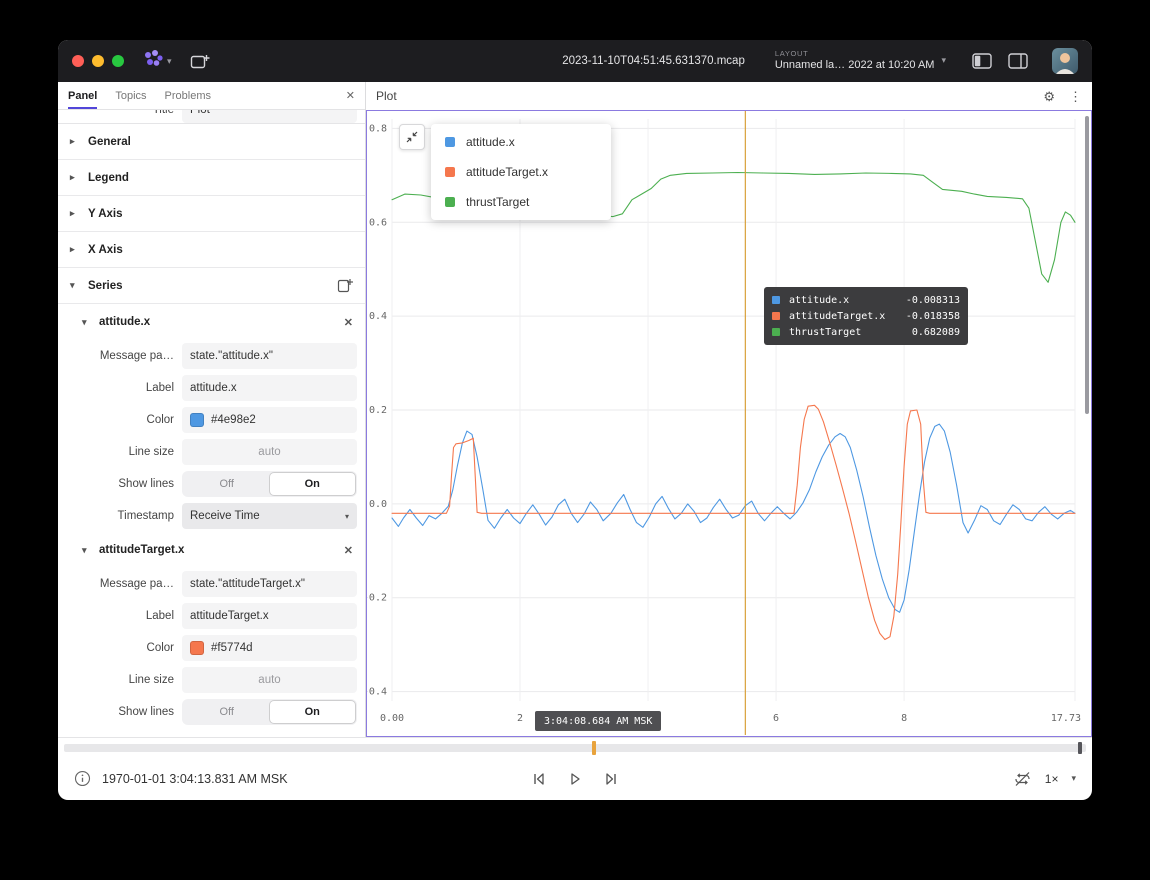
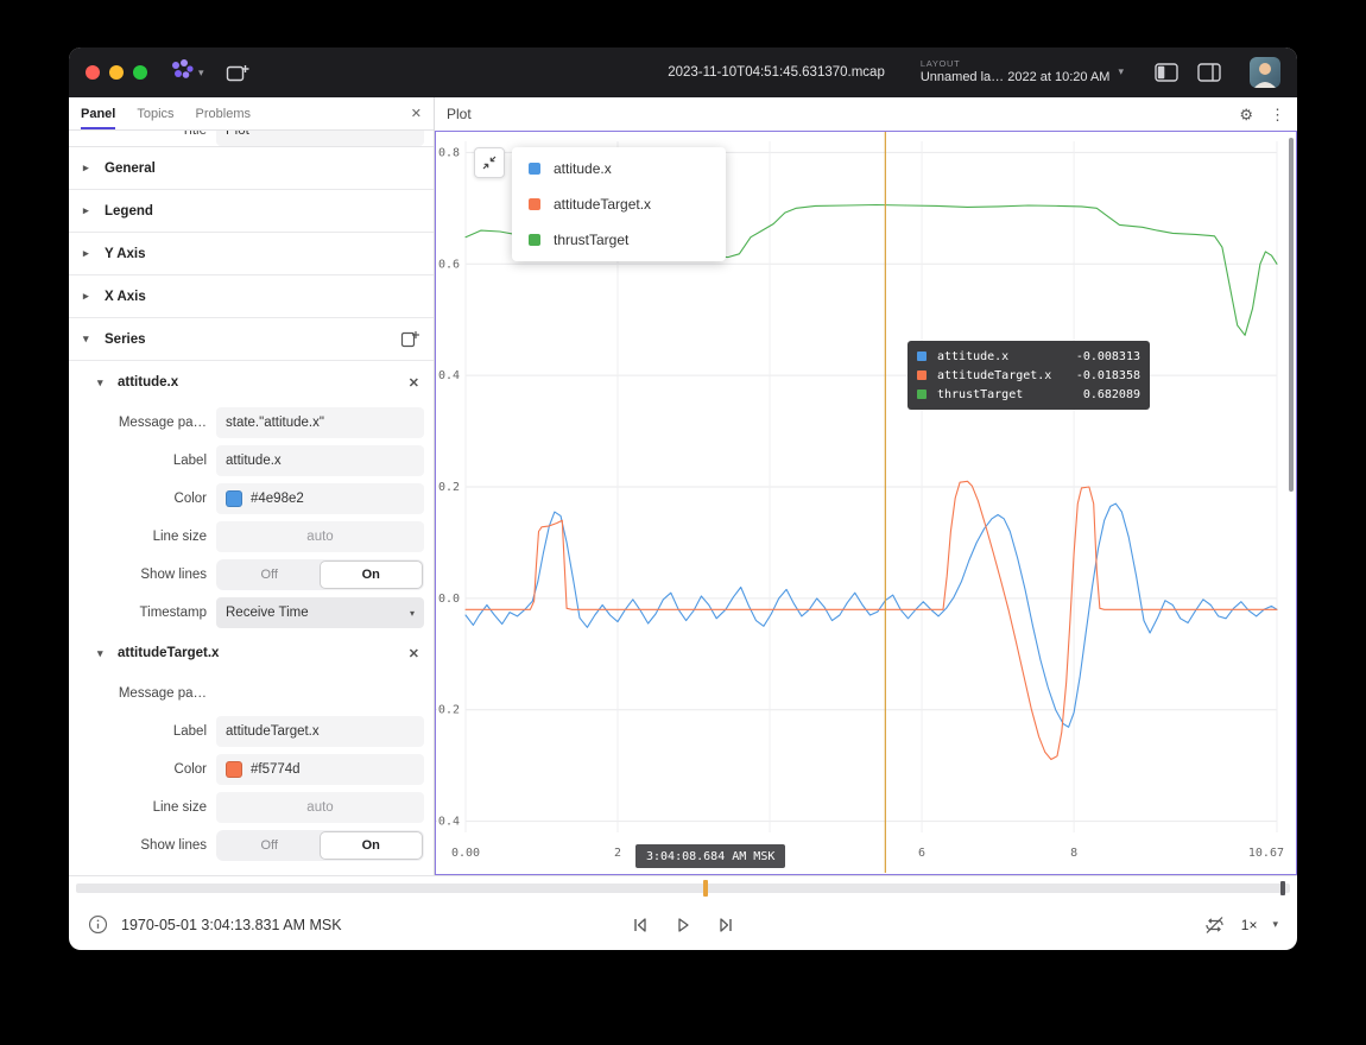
  ▾
  2023-11-10T04:51:45.631370.mcap
  LAYOUT
  Unnamed la… 2022 at 10:20 AM
  ▾
  Panel
  Topics
  Problems
  ✕
  Title
  Plot
  ▸
  General
  ▸
  Legend
  ▸
  Y Axis
  ▸
  X Axis
  ▾
  Series
  ▾
  attitude.x
  ✕
  Message pa…
  state."attitude.x"
  Label
  attitude.x
  Color
  #4e98e2
  Line size
  auto
  Show lines
  Off
  On
  Timestamp
  Receive Time
  ▾
  ▾
  attitudeTarget.x
  ✕
  Message pa…
- state."attitudeTarget.x"
  Label
  attitudeTarget.x
  Color
  #f5774d
  Line size
  auto
  Show lines
  Off
  On
  Plot
  ⚙
  ⋮
  0.8
  0.6
  0.4
  0.2
  0.0
  0.2
  0.4
  0.00
  2
  6
  8
- 17.73
+ 10.67
  attitude.x
  attitudeTarget.x
  thrustTarget
  attitude.x
  -0.008313
  attitudeTarget.x
  -0.018358
  thrustTarget
  0.682089
  3:04:08.684 AM MSK
- 1970-01-01 3:04:13.831 AM MSK
+ 1970-05-01 3:04:13.831 AM MSK
  1×
  ▾
